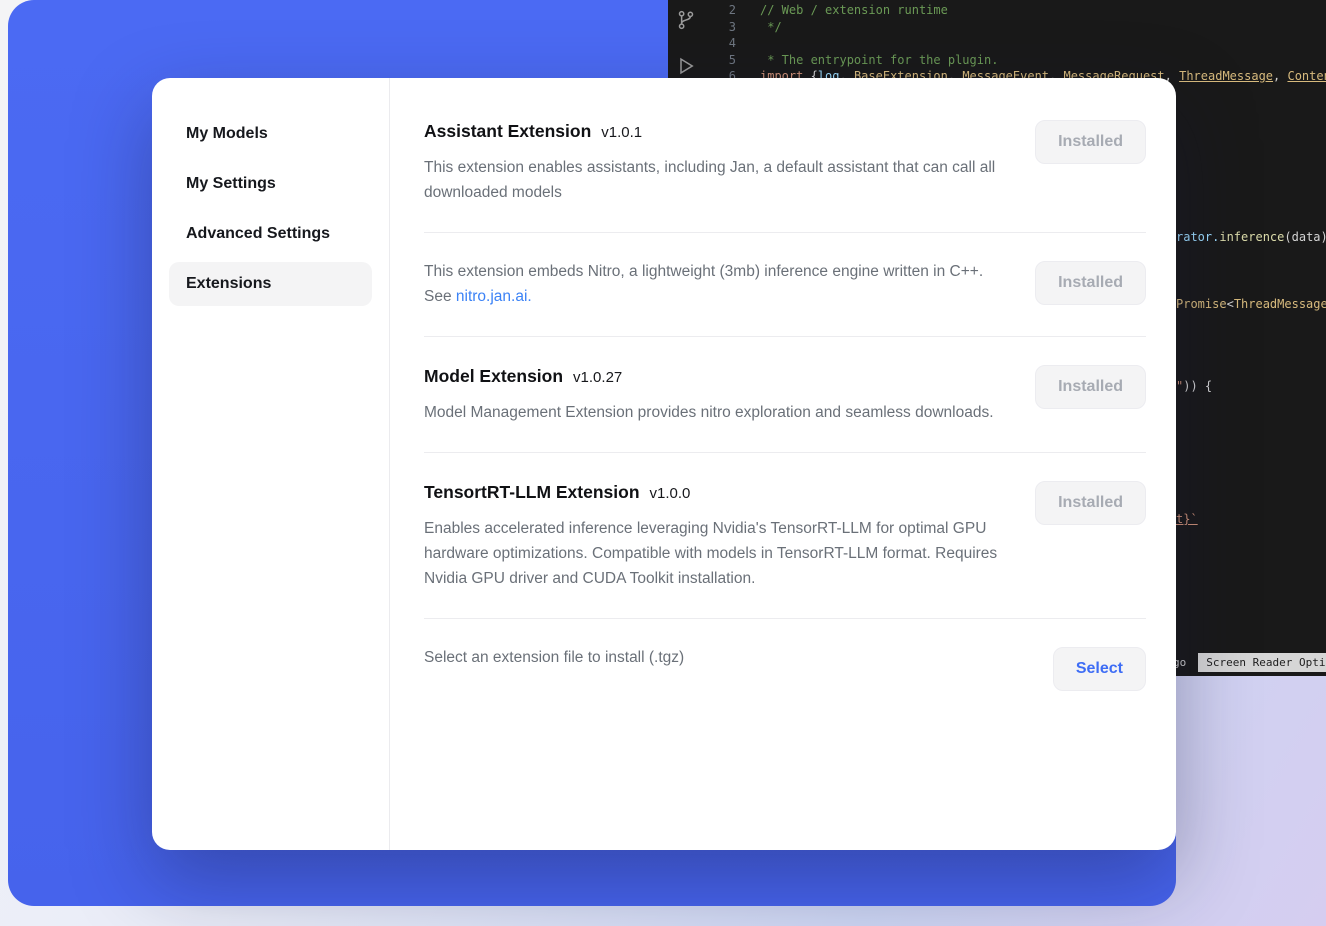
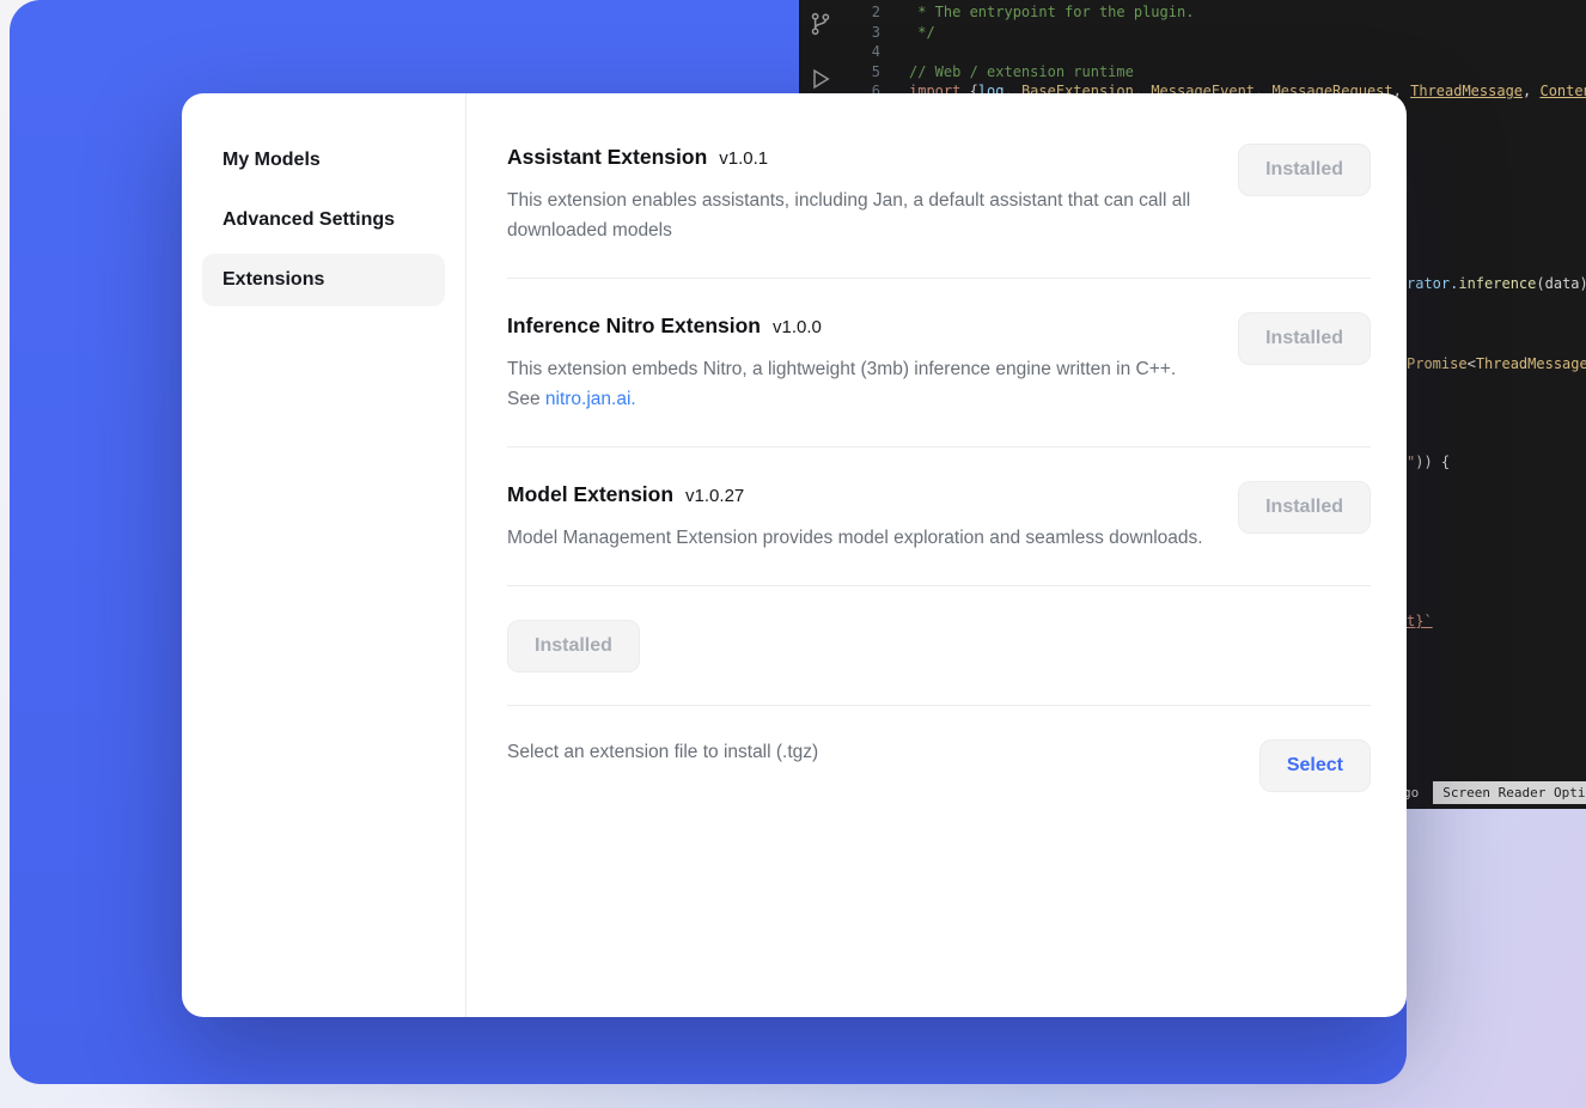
  2
- // Web / extension runtime
+ * The entrypoint for the plugin.
  3
  */
  4
  5
- * The entrypoint for the plugin.
+ // Web / extension runtime
  6
  import
  {
  log
  ,
  BaseExtension
  ,
  MessageEvent
  ,
  MessageRequest
  ,
  ThreadMessage
  ,
  rator.inference(data)
  Promise<ThreadMessage
  ")) {
  t}`
  go
  Screen Reader Opti
  My Models
- My Settings
  Advanced Settings
  Extensions
  Assistant Extension v1.0.1
  This extension enables assistants, including Jan, a default assistant that can call all downloaded models
  Installed
+ Inference Nitro Extension v1.0.0
  This extension embeds Nitro, a lightweight (3mb) inference engine written in C++. See nitro.jan.ai.
  Installed
  Model Extension v1.0.27
- Model Management Extension provides nitro exploration and seamless downloads.
+ Model Management Extension provides model exploration and seamless downloads.
  Installed
- TensortRT-LLM Extension v1.0.0
- Enables accelerated inference leveraging Nvidia's TensorRT-LLM for optimal GPU hardware optimizations. Compatible with models in TensorRT-LLM format. Requires Nvidia GPU driver and CUDA Toolkit installation.
  Installed
  Select an extension file to install (.tgz)
  Select
